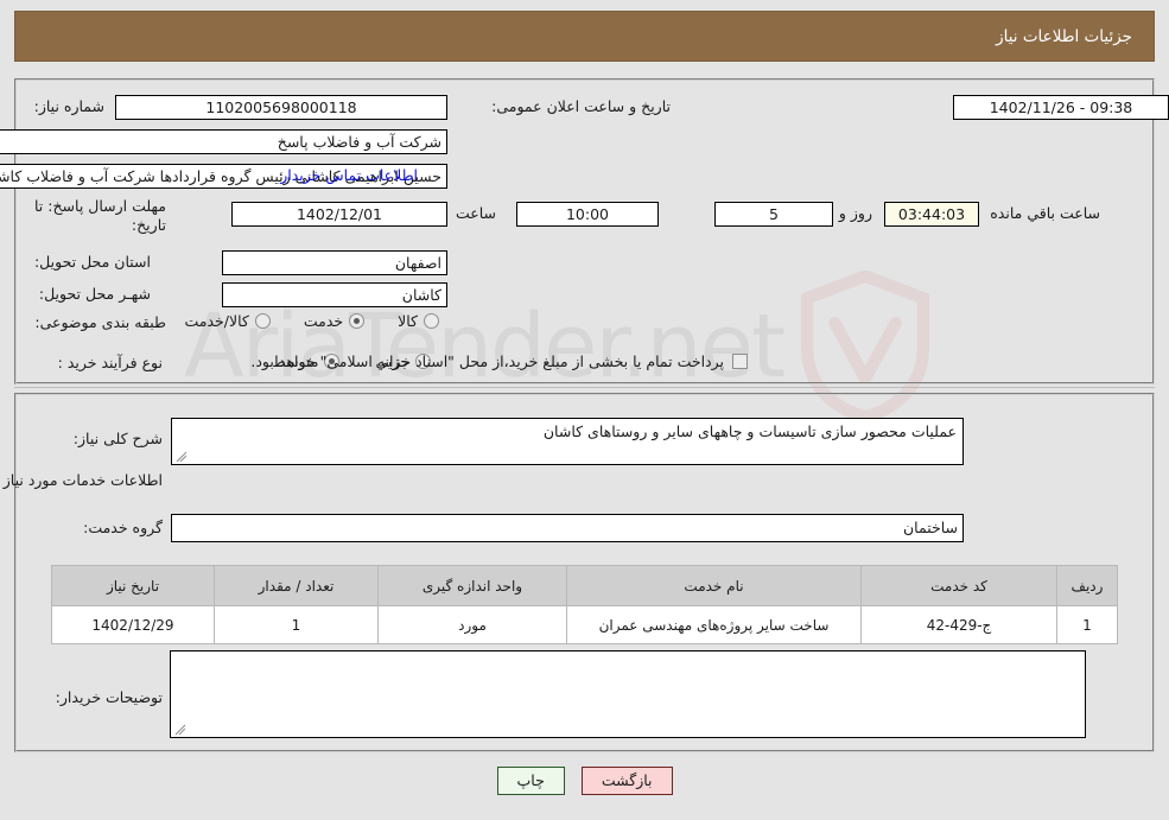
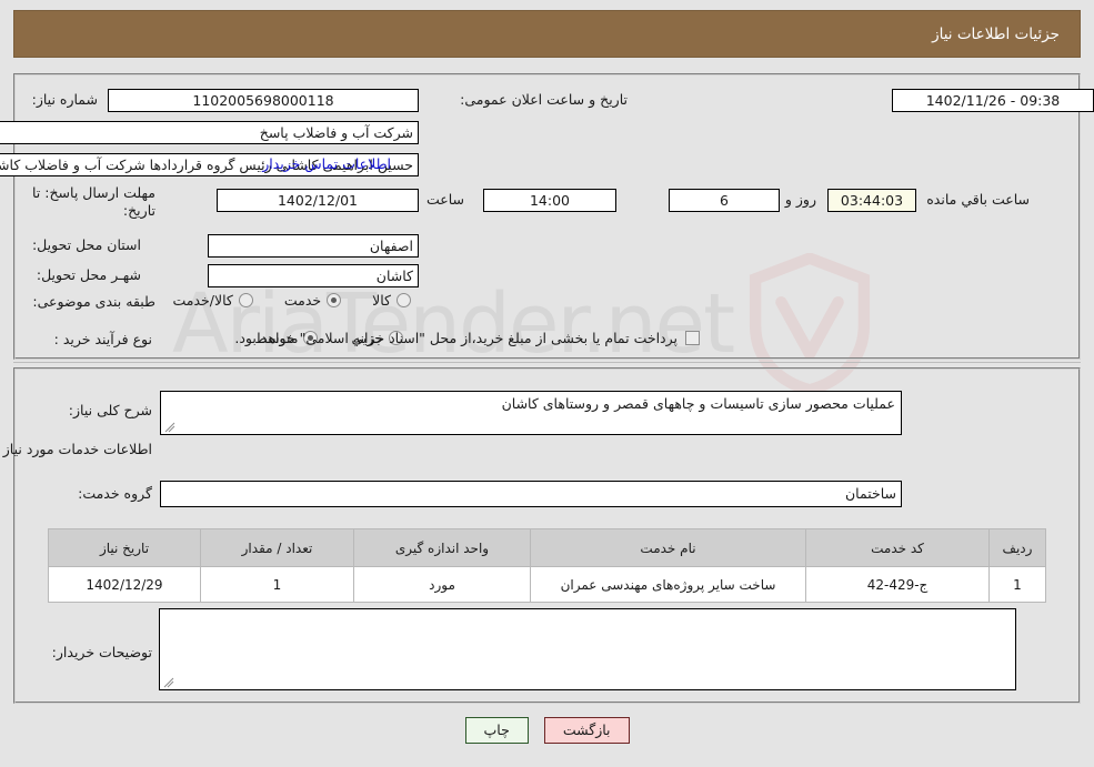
  AriaTender.net
  جزئیات اطلاعات نیاز
  شماره نیاز:
  1102005698000118
  تاریخ و ساعت اعلان عمومی:
  1402/11/26 - 09:38
  شرکت آب و فاضلاب پاسخ
  حسین ابراهیمی کاشانی رئیس گروه قراردادها شرکت آب و فاضلاب کاش
  اطلاعات تماس خریدار
  مهلت ارسال پاسخ: تا تاریخ:
  1402/12/01
  ساعت
- 10:00
+ 14:00
- 5
+ 6
  روز و
  03:44:03
  ساعت باقي مانده
  استان محل تحویل:
  اصفهان
  شهـر محل تحویل:
  کاشان
  طبقه بندی موضوعی:
  کالا
  خدمت
  کالا/خدمت
  نوع فرآیند خرید :
  جزیي
  متوسط
  پرداخت تمام یا بخشی از مبلغ خرید،از محل "اسناد خزانه اسلامی" خواهد بود.
  شرح کلی نیاز:
- عملیات محصور سازی تاسیسات و چاههای سایر و روستاهای کاشان
+ عملیات محصور سازی تاسیسات و چاههای قمصر و روستاهای کاشان
  اطلاعات خدمات مورد نیاز
  گروه خدمت:
  ساختمان
  ردیف	کد خدمت	نام خدمت	واحد اندازه گیری	تعداد / مقدار	تاریخ نیاز
  1	ج-429-42	ساخت سایر پروژه‌های مهندسی عمران	مورد	1	1402/12/29
  توضیحات خریدار:
  بازگشت
  چاپ
